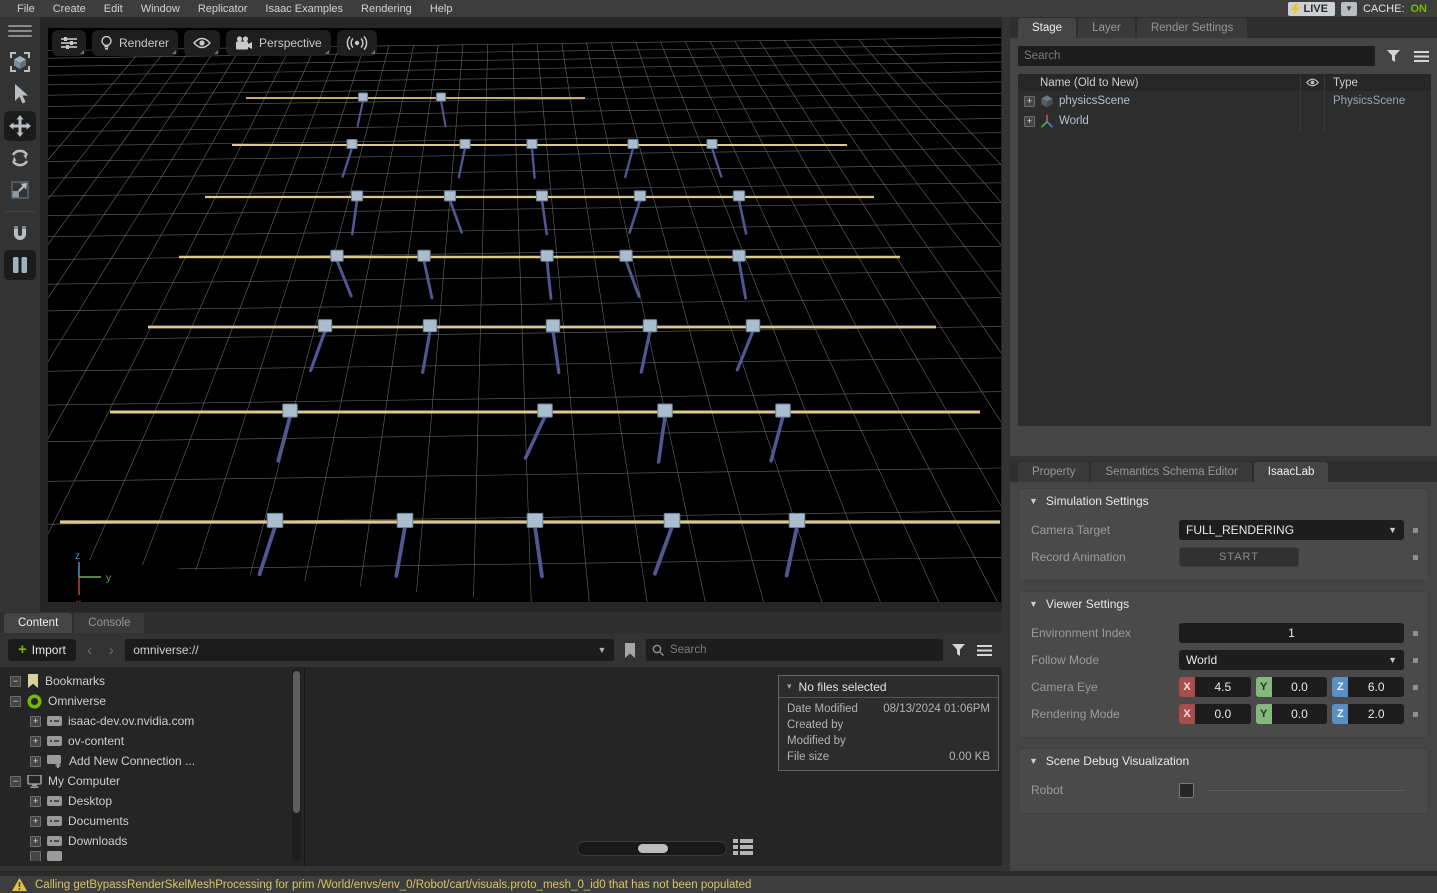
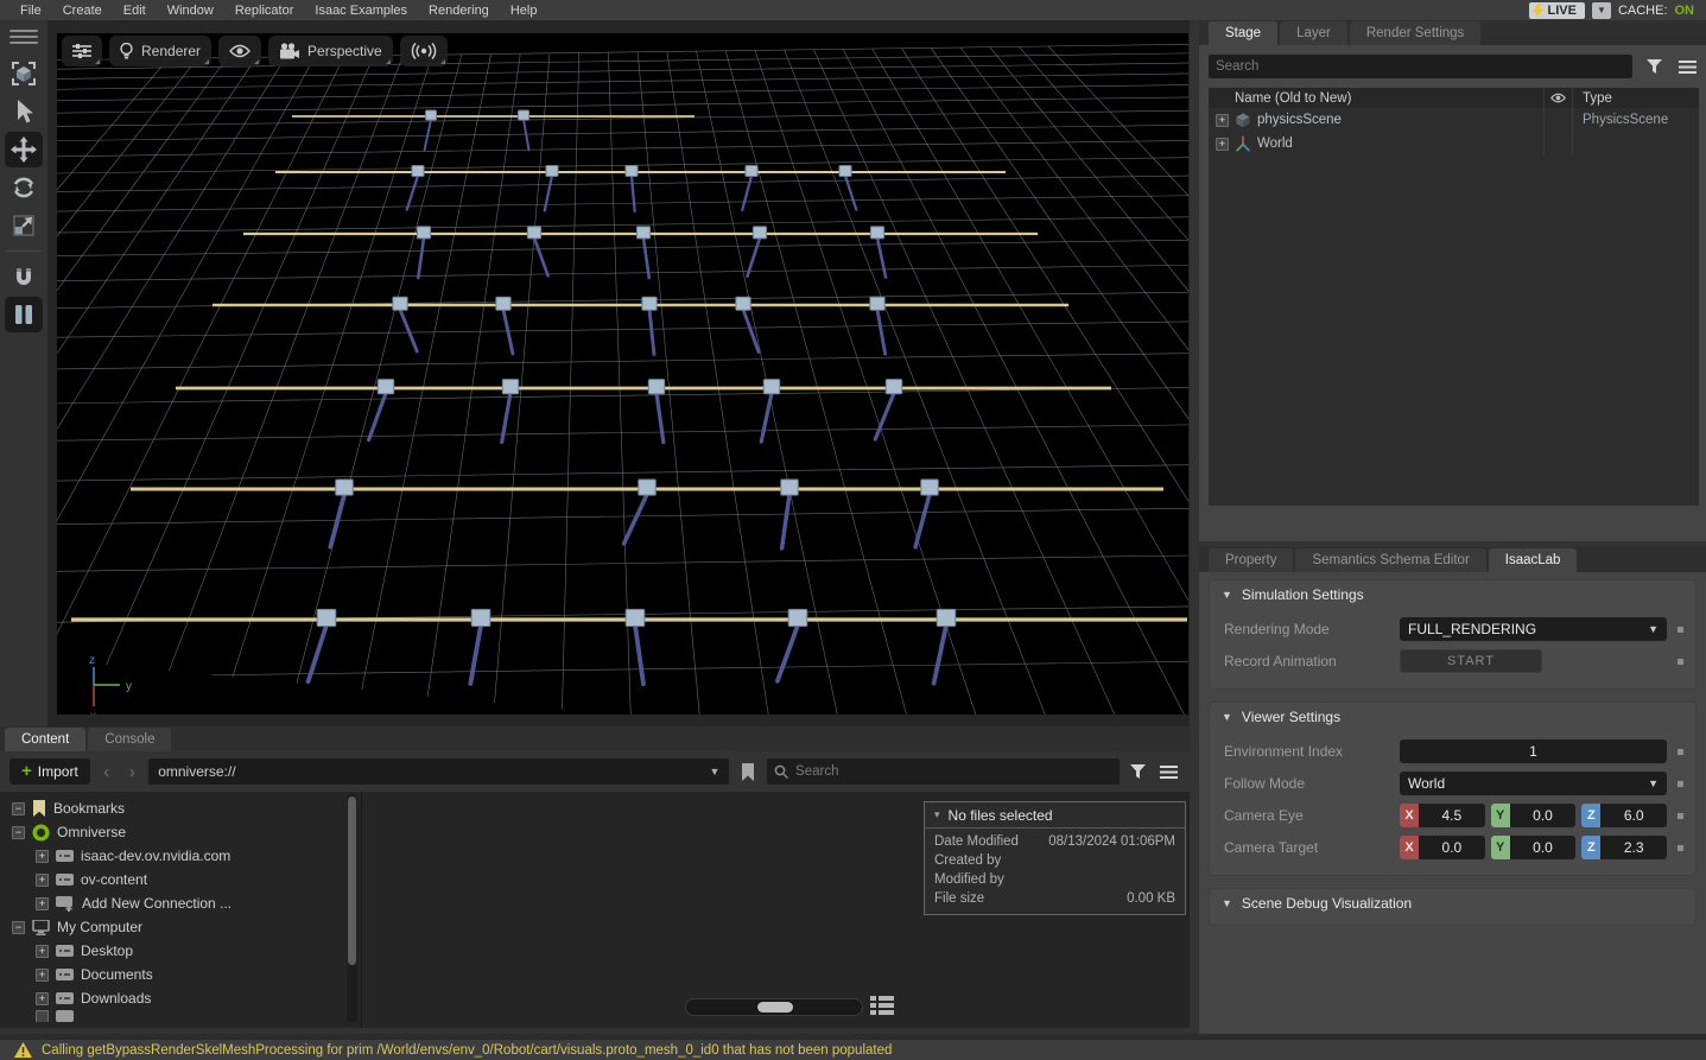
  File
  Create
  Edit
  Window
  Replicator
  Isaac Examples
  Rendering
  Help
  LIVE
  ▼
  CACHE:
  ON
  z
  y
  Renderer
  Perspective
  Stage
  Layer
  Render Settings
  Search
  Name (Old to New)
  Type
  +
  physicsScene
  PhysicsScene
  +
  World
  Property
  Semantics Schema Editor
  IsaacLab
  ▼
  Simulation Settings
- Camera Target
+ Rendering Mode
  FULL_RENDERING
  ▼
  Record Animation
  START
  ▼
  Viewer Settings
  Environment Index
  1
  Follow Mode
  World
  ▼
  Camera Eye
  X
  4.5
  Y
  0.0
  Z
  6.0
- Rendering Mode
+ Camera Target
  X
  0.0
  Y
  0.0
  Z
- 2.0
+ 2.3
  ▼
  Scene Debug Visualization
- Robot
  Content
  Console
  +
  Import
  ‹
  ›
  omniverse://
  ▼
  Search
  −
  Bookmarks
  −
  Omniverse
  +
  isaac-dev.ov.nvidia.com
  +
  ov-content
  +
  Add New Connection ...
  −
  My Computer
  +
  Desktop
  +
  Documents
  +
  Downloads
  ▾
  No files selected
  Date Modified
  08/13/2024 01:06PM
  Created by
  Modified by
  File size
  0.00 KB
  Calling getBypassRenderSkelMeshProcessing for prim /World/envs/env_0/Robot/cart/visuals.proto_mesh_0_id0 that has not been populated
